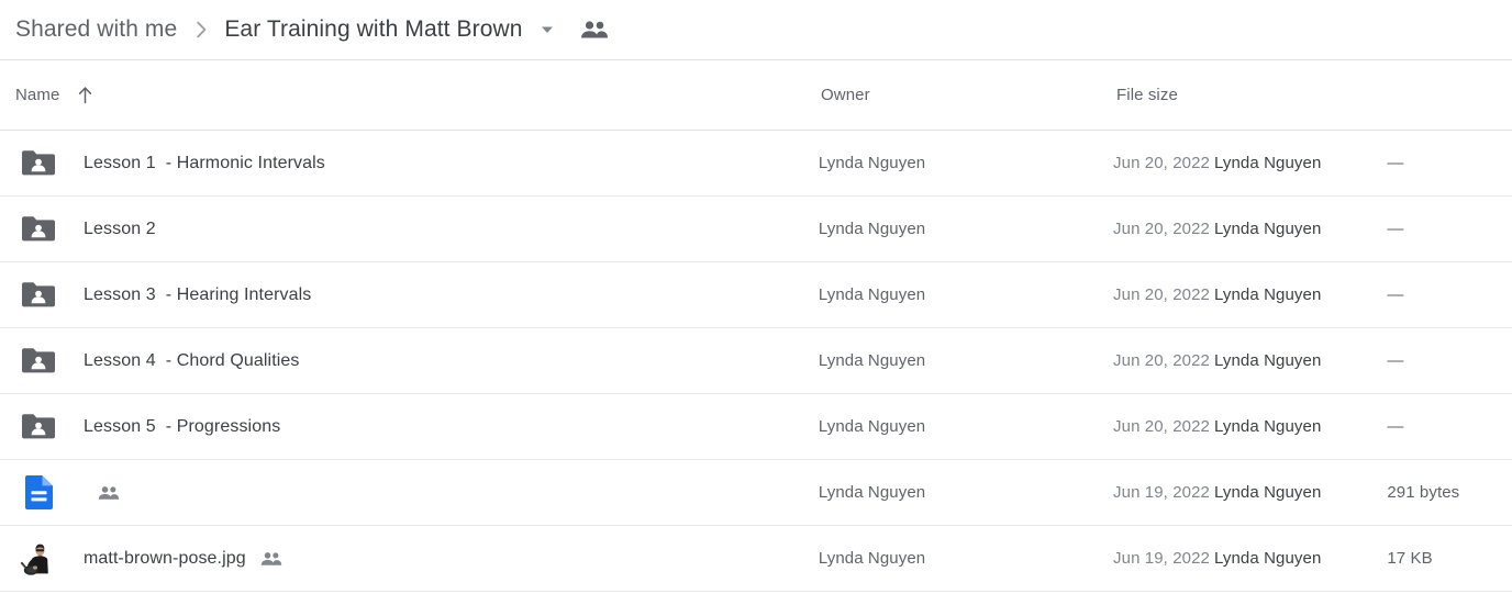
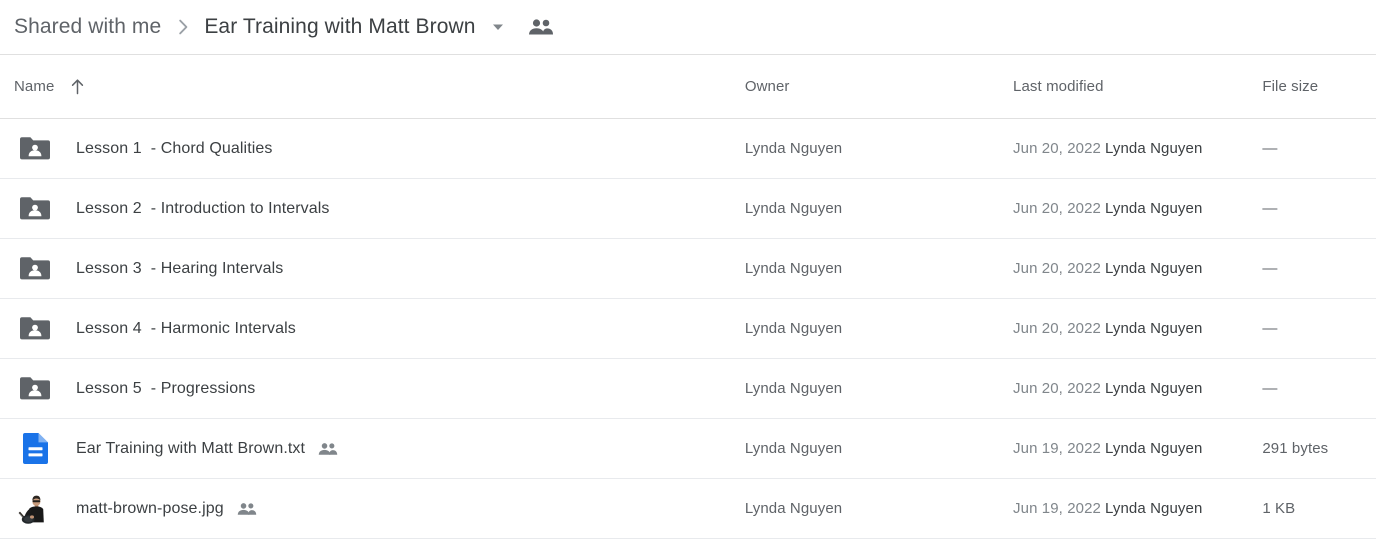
  Shared with me
  Ear Training with Matt Brown
  Name
  Owner
+ Last modified
  File size
  Lesson 1
- - Harmonic Intervals
+ - Chord Qualities
  Lynda Nguyen
  Jun 20, 2022
  Lynda Nguyen
  —
  Lesson 2
+ - Introduction to Intervals
  Lynda Nguyen
  Jun 20, 2022
  Lynda Nguyen
  —
  Lesson 3
  - Hearing Intervals
  Lynda Nguyen
  Jun 20, 2022
  Lynda Nguyen
  —
  Lesson 4
- - Chord Qualities
+ - Harmonic Intervals
  Lynda Nguyen
  Jun 20, 2022
  Lynda Nguyen
  —
  Lesson 5
  - Progressions
  Lynda Nguyen
  Jun 20, 2022
  Lynda Nguyen
  —
+ Ear Training with Matt Brown.txt
  Lynda Nguyen
  Jun 19, 2022
  Lynda Nguyen
  291 bytes
  matt-brown-pose.jpg
  Lynda Nguyen
  Jun 19, 2022
  Lynda Nguyen
- 17 KB
+ 1 KB
